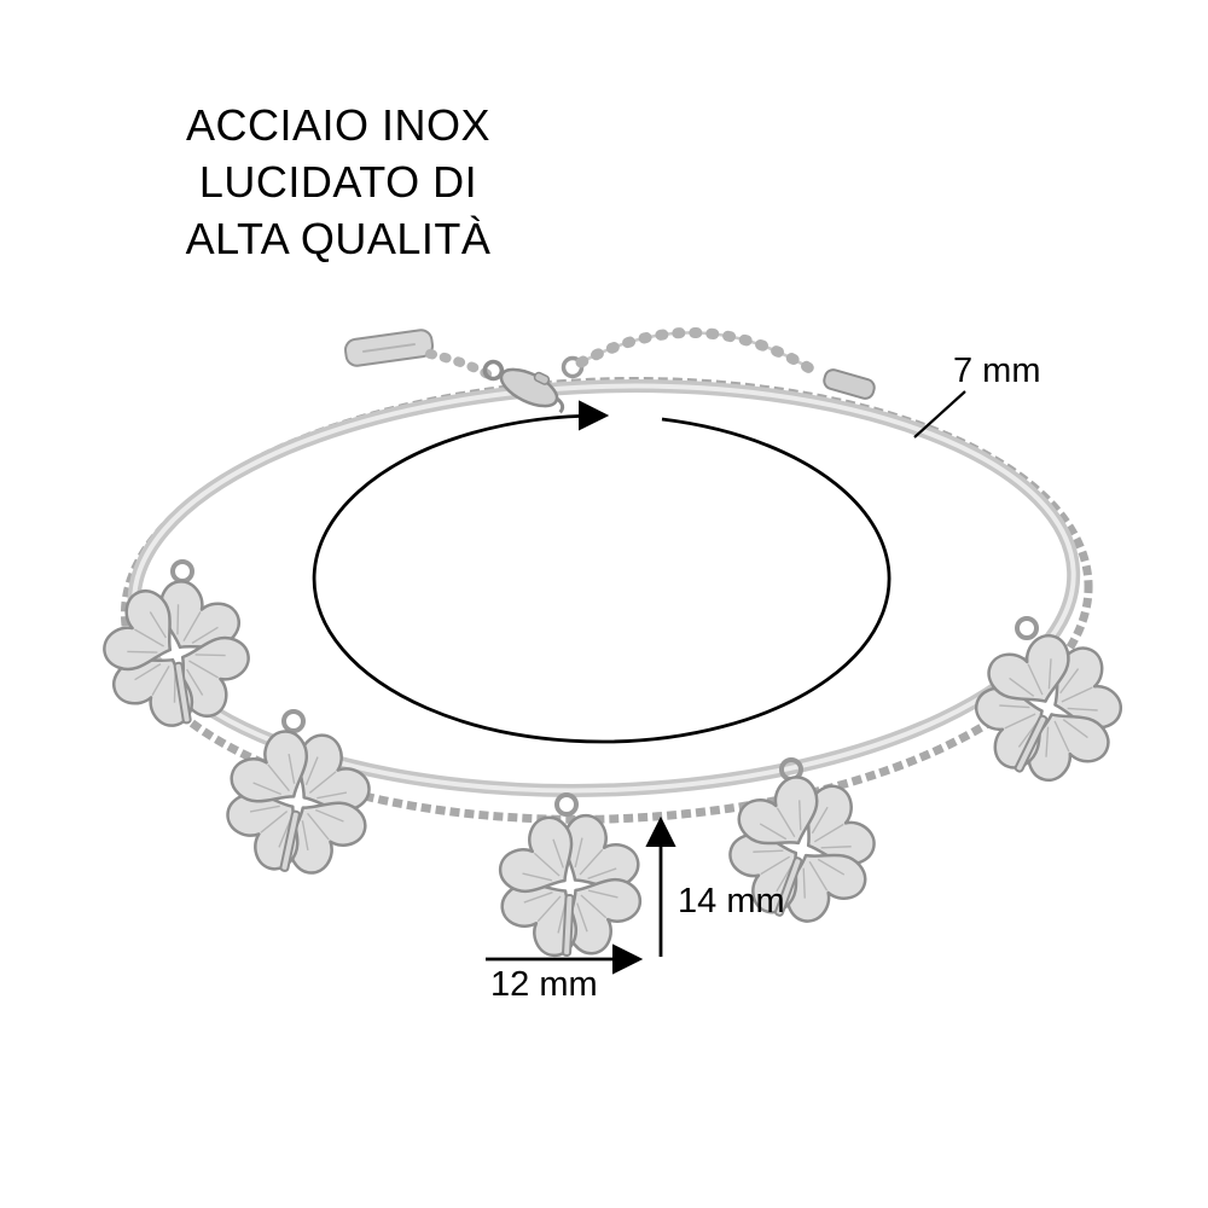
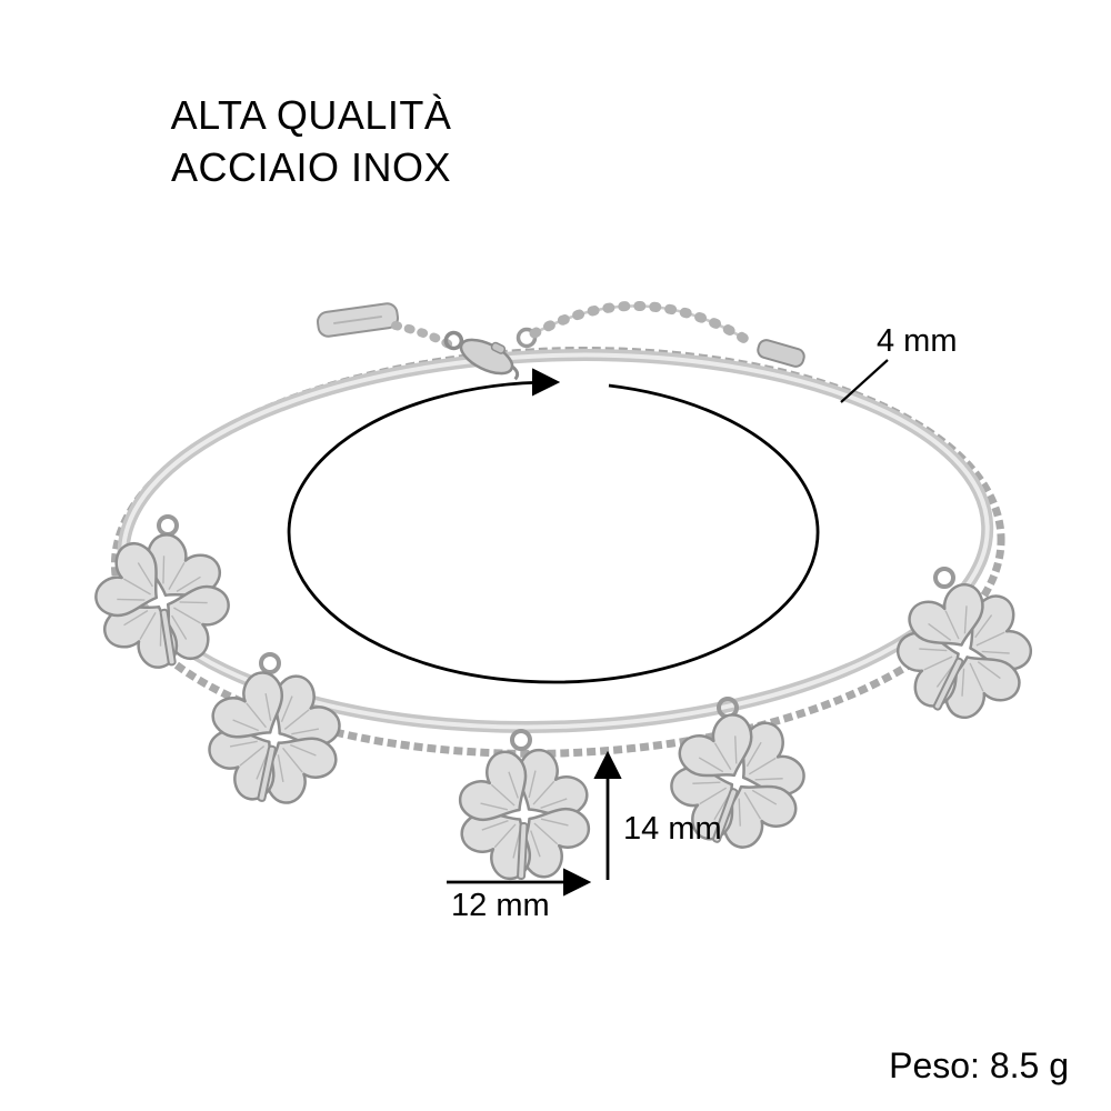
- ACCIAIO INOX
+ ALTA QUALITÀ
- LUCIDATO DI
- ALTA QUALITÀ
+ ACCIAIO INOX
- 7 mm
+ 4 mm
  14 mm
  12 mm
+ Peso: 8.5 g
